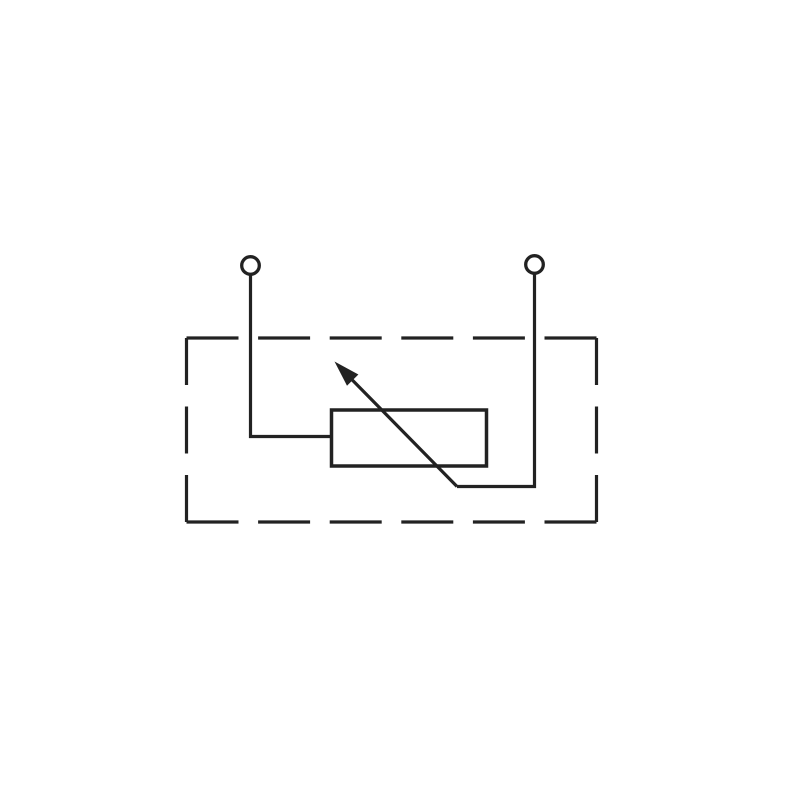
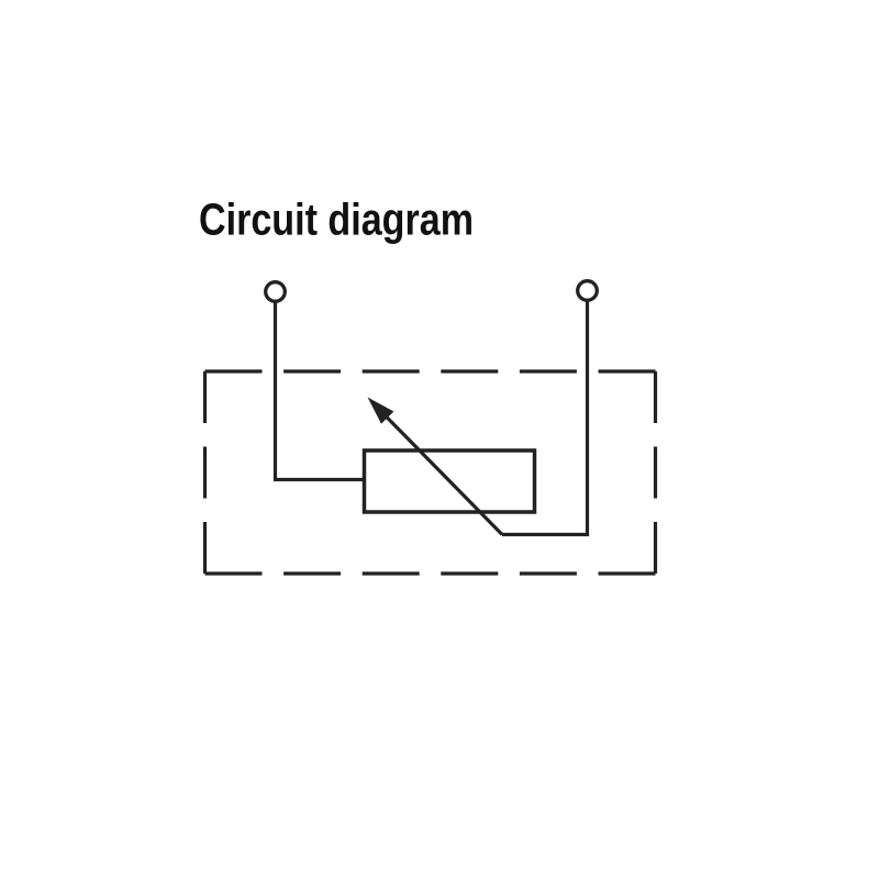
+ Circuit diagram
